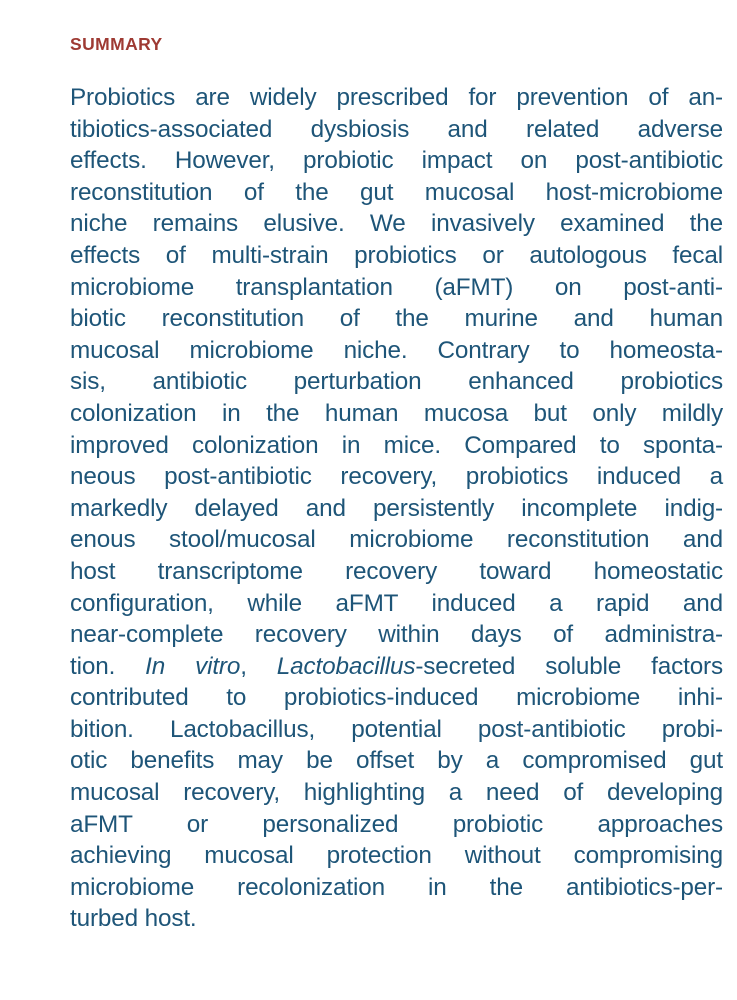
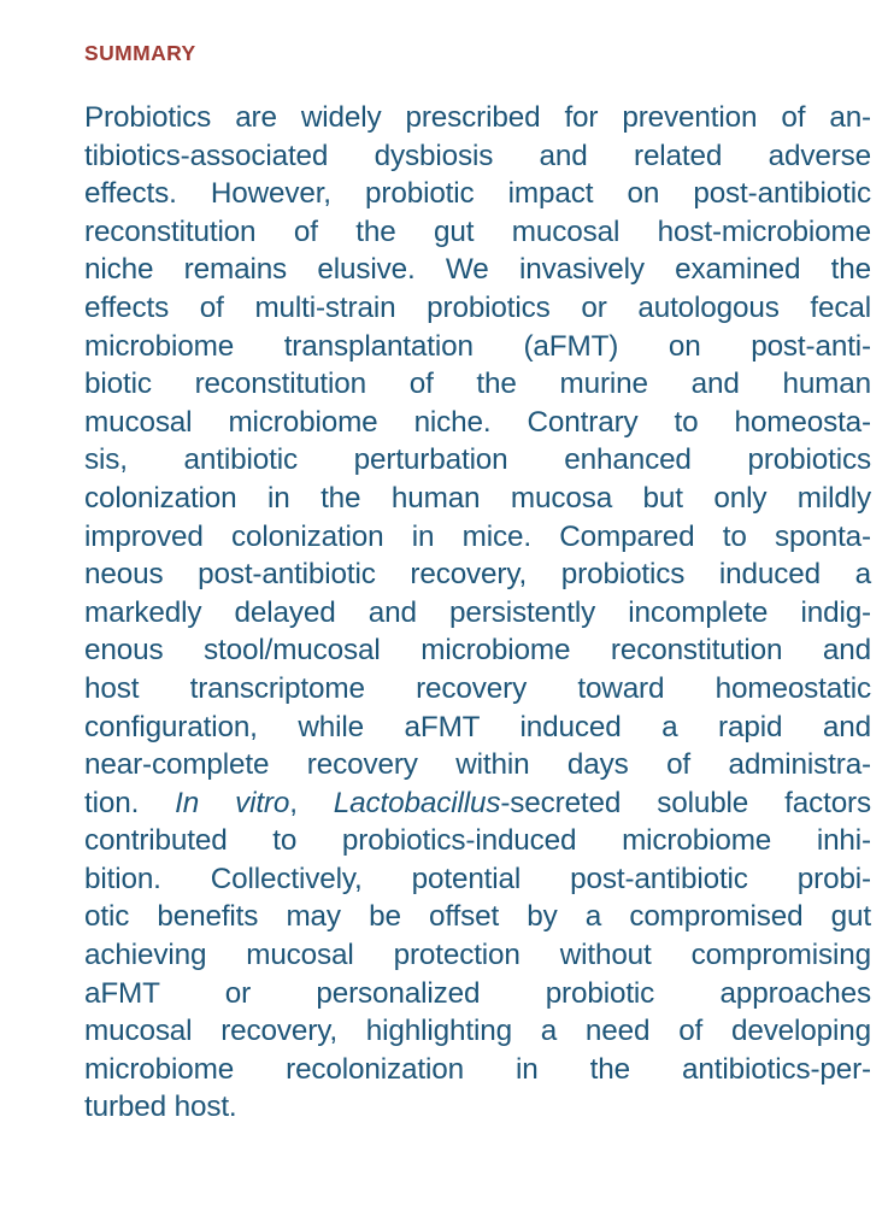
  SUMMARY
  Probiotics are widely prescribed for prevention of an-
  tibiotics-associated dysbiosis and related adverse
  effects. However, probiotic impact on post-antibiotic
  reconstitution of the gut mucosal host-microbiome
  niche remains elusive. We invasively examined the
  effects of multi-strain probiotics or autologous fecal
  microbiome transplantation (aFMT) on post-anti-
  biotic reconstitution of the murine and human
  mucosal microbiome niche. Contrary to homeosta-
  sis, antibiotic perturbation enhanced probiotics
  colonization in the human mucosa but only mildly
  improved colonization in mice. Compared to sponta-
  neous post-antibiotic recovery, probiotics induced a
  markedly delayed and persistently incomplete indig-
  enous stool/mucosal microbiome reconstitution and
  host transcriptome recovery toward homeostatic
  configuration, while aFMT induced a rapid and
  near-complete recovery within days of administra-
  tion. In vitro, Lactobacillus-secreted soluble factors
  contributed to probiotics-induced microbiome inhi-
- bition. Lactobacillus, potential post-antibiotic probi-
+ bition. Collectively, potential post-antibiotic probi-
  otic benefits may be offset by a compromised gut
- mucosal recovery, highlighting a need of developing
+ achieving mucosal protection without compromising
  aFMT or personalized probiotic approaches
- achieving mucosal protection without compromising
+ mucosal recovery, highlighting a need of developing
  microbiome recolonization in the antibiotics-per-
  turbed host.
